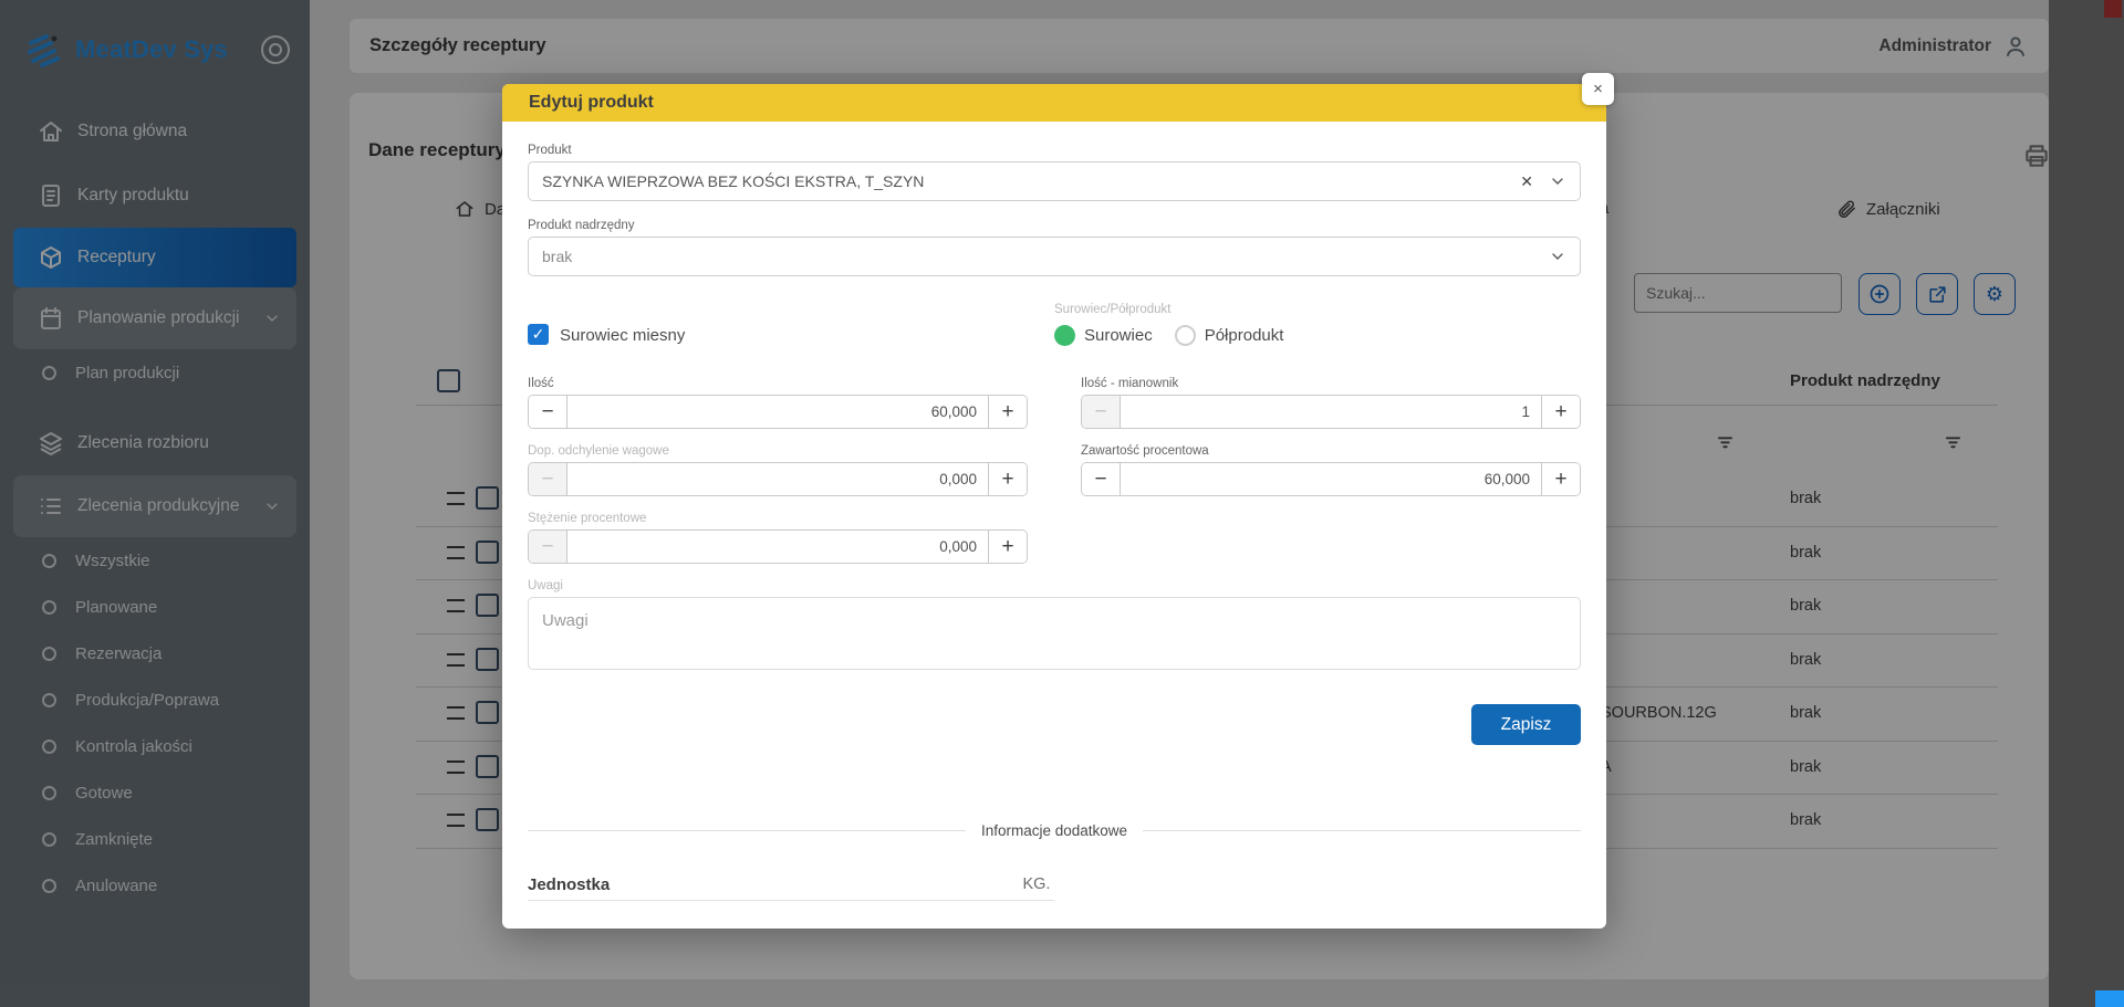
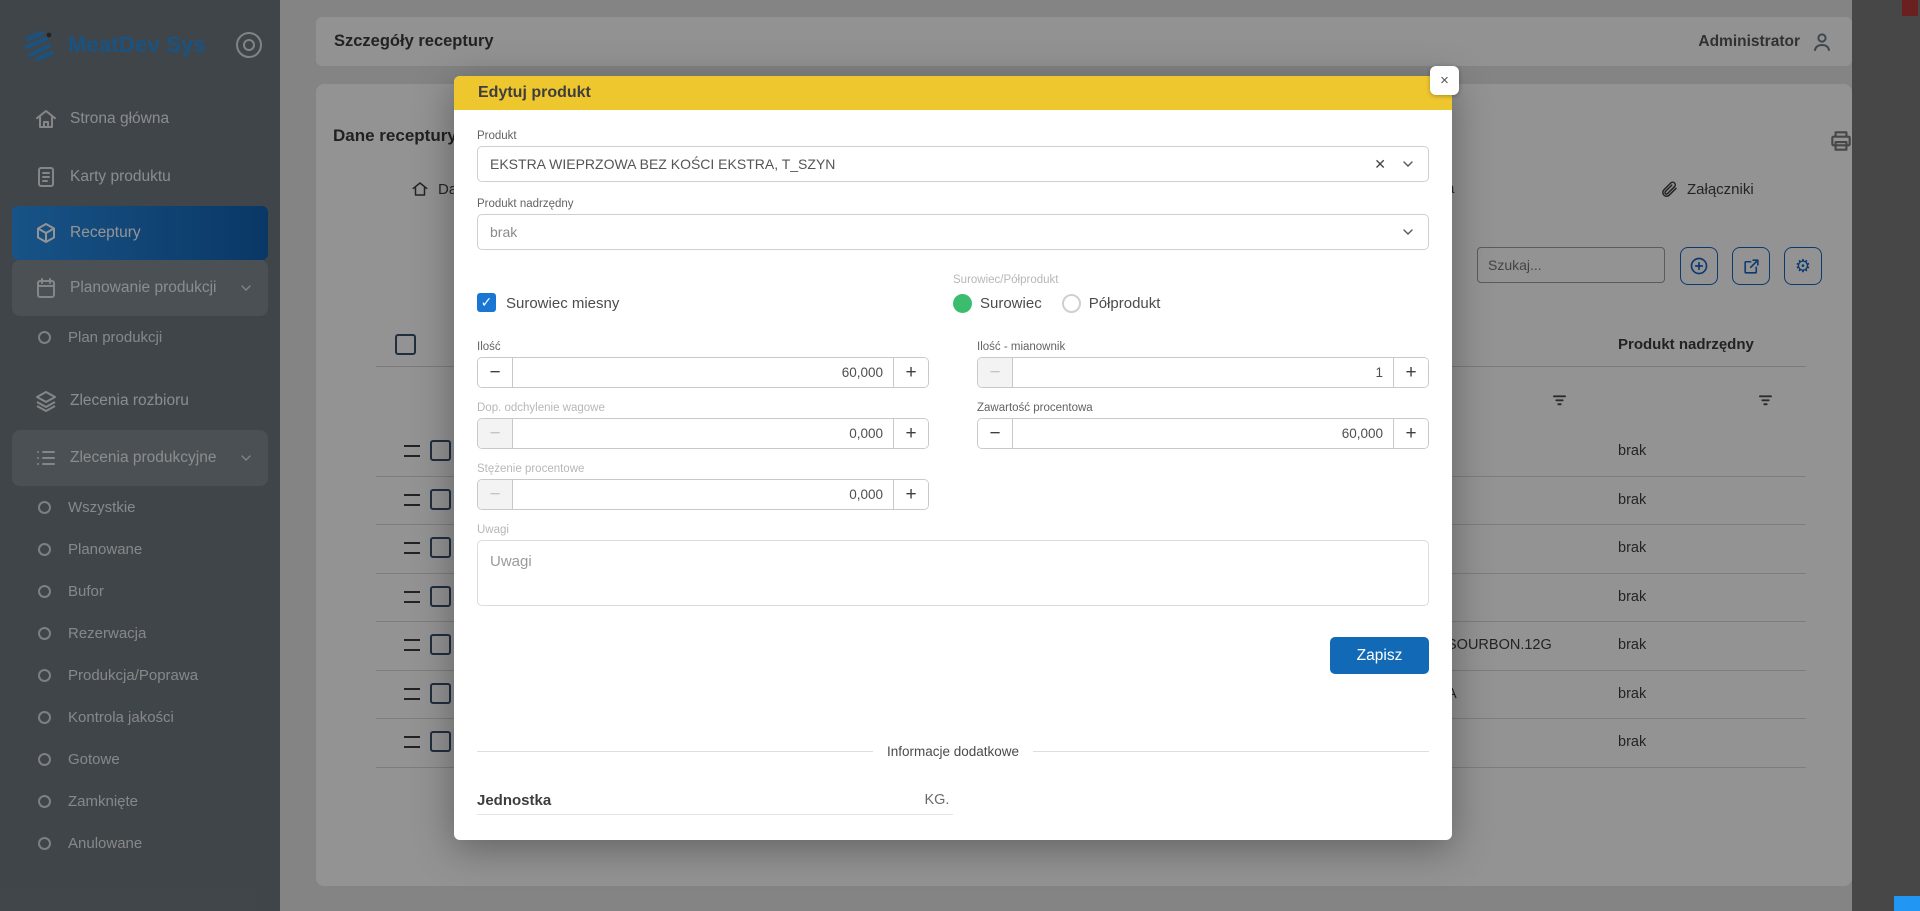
  MeatDev Sys
  Strona główna
  Karty produktu
  Receptury
  Planowanie produkcji
  Plan produkcji
  Zlecenia rozbioru
  Zlecenia produkcyjne
  Wszystkie
  Planowane
+ Bufor
  Rezerwacja
  Produkcja/Poprawa
  Kontrola jakości
  Gotowe
  Zamknięte
  Anulowane
  Szczegóły receptury
  Administrator
  Dane receptury
  Da
  Załączniki
  Szukaj...
  ⚙
  Produkt nadrzędny
  brak
  brak
  brak
  brak
  OURBON.12G
  brak
  brak
  brak
  ×
  Edytuj produkt
  Produkt
- SZYNKA WIEPRZOWA BEZ KOŚCI EKSTRA, T_SZYN
+ EKSTRA WIEPRZOWA BEZ KOŚCI EKSTRA, T_SZYN
  ✕
  Produkt nadrzędny
  brak
  ✓
  Surowiec miesny
  Surowiec/Półprodukt
  Surowiec
  Półprodukt
  Ilość
  −
  60,000
  +
  Ilość - mianownik
  −
  1
  +
  Dop. odchylenie wagowe
  −
  0,000
  +
  Zawartość procentowa
  −
  60,000
  +
  Stężenie procentowe
  −
  0,000
  +
  Uwagi
  Uwagi
  Zapisz
  Informacje dodatkowe
  Jednostka
  KG.
